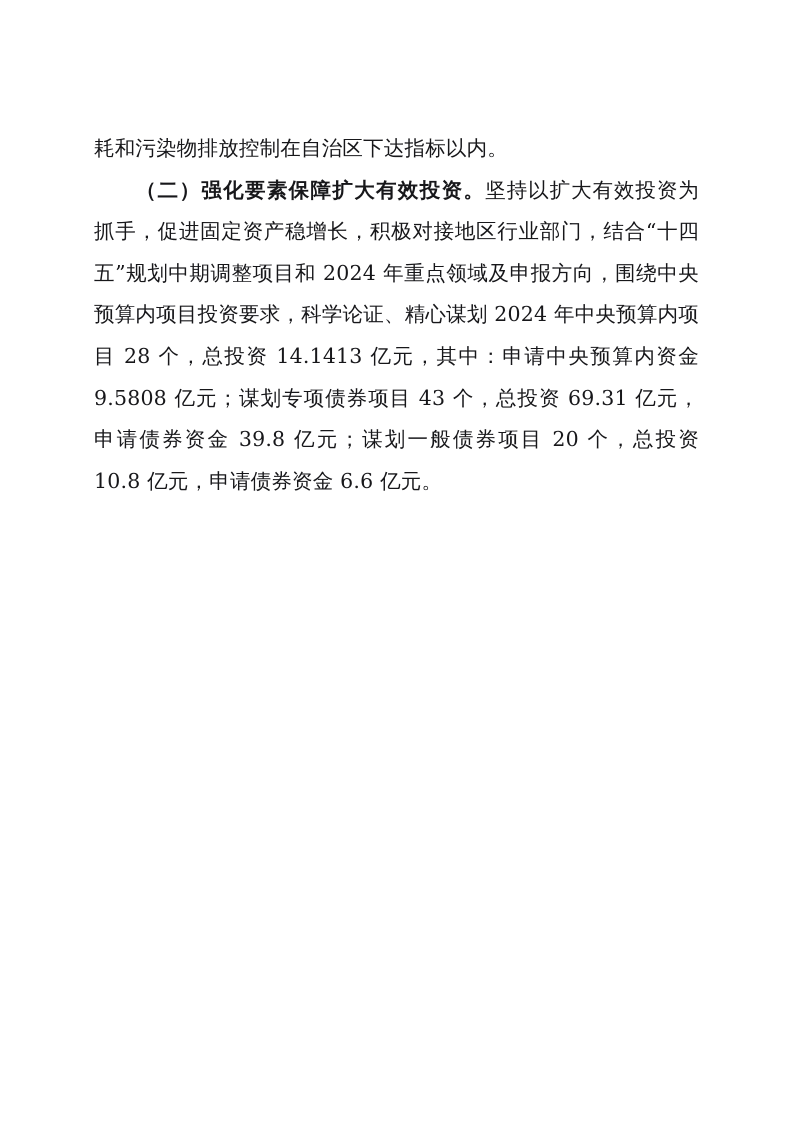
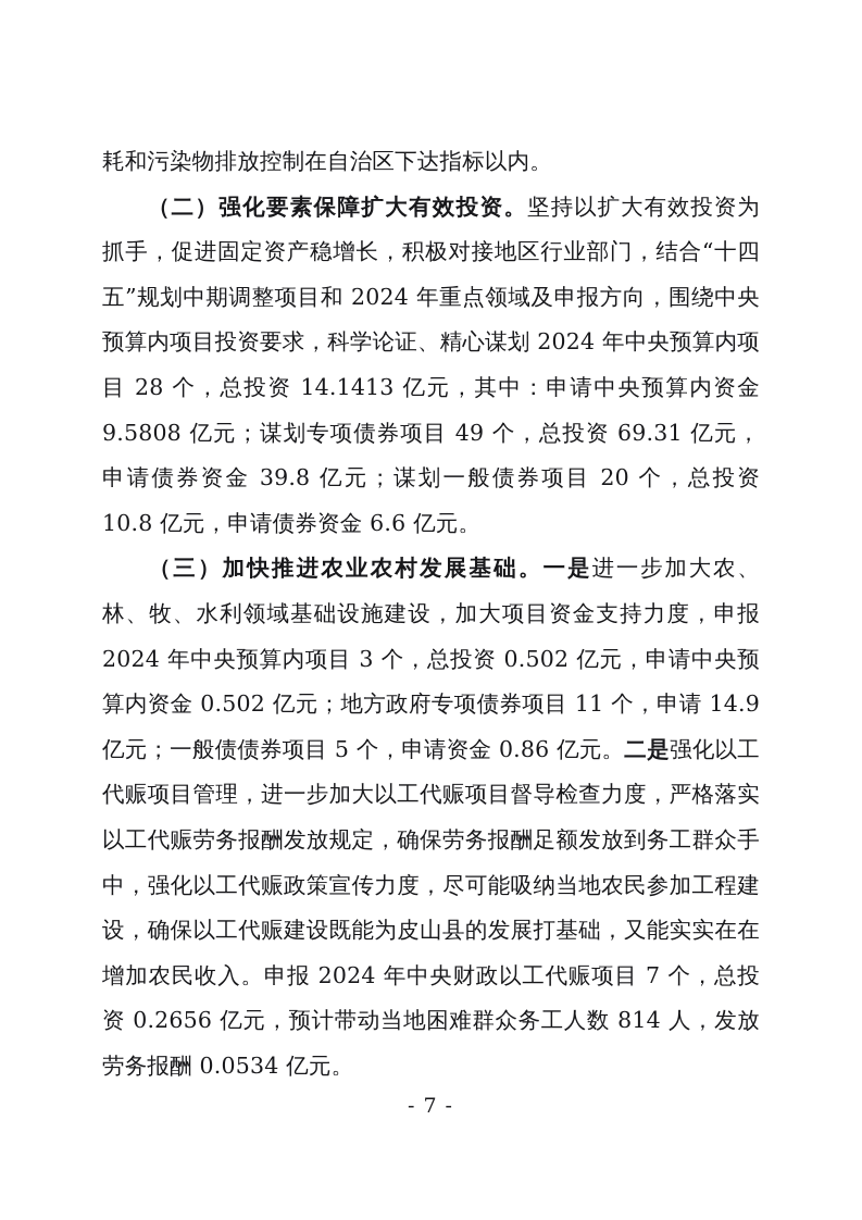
  耗和污染物排放控制在自治区下达指标以内。
- （二）强化要素保障扩大有效投资。坚持以扩大有效投资为抓手，促进固定资产稳增长，积极对接地区行业部门，结合“十四五”规划中期调整项目和 2024 年重点领域及申报方向，围绕中央预算内项目投资要求，科学论证、精心谋划 2024 年中央预算内项目 28 个，总投资 14.1413 亿元，其中：申请中央预算内资金 9.5808 亿元；谋划专项债券项目 43 个，总投资 69.31 亿元，申请债券资金 39.8 亿元；谋划一般债券项目 20 个，总投资 10.8 亿元，申请债券资金 6.6 亿元。
+ （二）强化要素保障扩大有效投资。坚持以扩大有效投资为抓手，促进固定资产稳增长，积极对接地区行业部门，结合“十四五”规划中期调整项目和 2024 年重点领域及申报方向，围绕中央预算内项目投资要求，科学论证、精心谋划 2024 年中央预算内项目 28 个，总投资 14.1413 亿元，其中：申请中央预算内资金 9.5808 亿元；谋划专项债券项目 49 个，总投资 69.31 亿元，申请债券资金 39.8 亿元；谋划一般债券项目 20 个，总投资 10.8 亿元，申请债券资金 6.6 亿元。
+ （三）加快推进农业农村发展基础。一是进一步加大农、林、牧、水利领域基础设施建设，加大项目资金支持力度，申报 2024 年中央预算内项目 3 个，总投资 0.502 亿元，申请中央预算内资金 0.502 亿元；地方政府专项债券项目 11 个，申请 14.9 亿元；一般债债券项目 5 个，申请资金 0.86 亿元。二是强化以工代赈项目管理，进一步加大以工代赈项目督导检查力度，严格落实以工代赈劳务报酬发放规定，确保劳务报酬足额发放到务工群众手中，强化以工代赈政策宣传力度，尽可能吸纳当地农民参加工程建设，确保以工代赈建设既能为皮山县的发展打基础，又能实实在在增加农民收入。申报 2024 年中央财政以工代赈项目 7 个，总投资 0.2656 亿元，预计带动当地困难群众务工人数 814 人，发放劳务报酬 0.0534 亿元。
+ - 7 -
